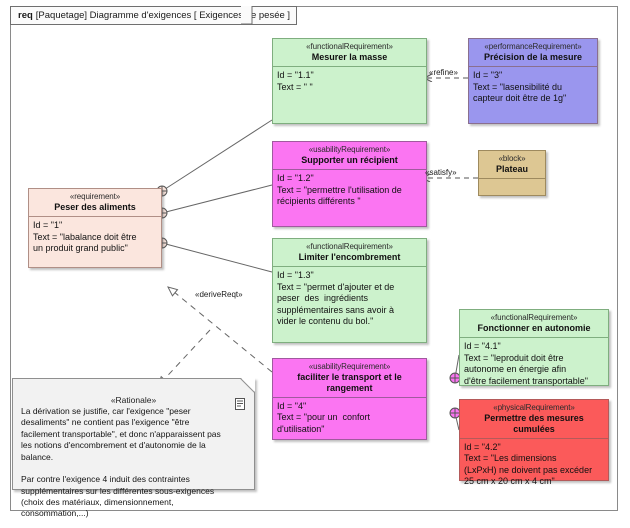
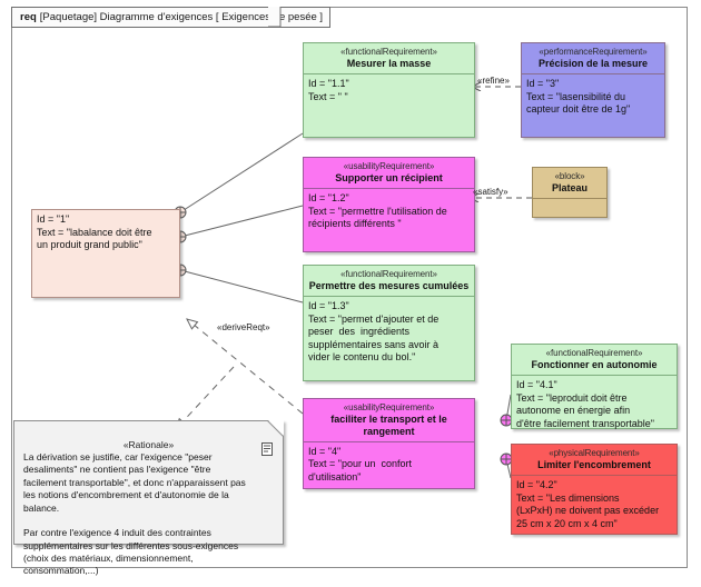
  req
  [Paquetage] Diagramme d'exigences [ Exigencese pesée ]
  «refine»
  «satisfy»
  «deriveReqt»
  «functionalRequirement»
  Mesurer la masse
  Id = "1.1"
  Text = " "
  «performanceRequirement»
  Précision de la mesure
  Id = "3"
  Text = "lasensibilité du
  capteur doit être de 1g"
  «usabilityRequirement»
  Supporter un récipient
  Id = "1.2"
  Text = "permettre l'utilisation de
  récipients différents "
  «block»
  Plateau
- «requirement»
- Peser des aliments
  Id = "1"
  Text = "labalance doit être
  un produit grand public"
  «functionalRequirement»
- Limiter l'encombrement
+ Permettre des mesures cumulées
  Id = "1.3"
  Text = "permet d'ajouter et de
  peser des ingrédients
  supplémentaires sans avoir à
  vider le contenu du bol."
  «functionalRequirement»
  Fonctionner en autonomie
  Id = "4.1"
  Text = "leproduit doit être
  autonome en énergie afin
  d'être facilement transportable"
  «usabilityRequirement»
  faciliter le transport et le rangement
  Id = "4"
  Text = "pour un confort
  d'utilisation"
  «physicalRequirement»
- Permettre des mesures cumulées
+ Limiter l'encombrement
  Id = "4.2"
  Text = "Les dimensions
  (LxPxH) ne doivent pas excéder
  25 cm x 20 cm x 4 cm"
  «Rationale»
  La dérivation se justifie, car l'exigence "peser
  desaliments" ne contient pas l'exigence "être
  facilement transportable", et donc n'apparaissent pas
  les notions d'encombrement et d'autonomie de la
  balance.
  Par contre l'exigence 4 induit des contraintes
  supplémentaires sur les différentes sous-exigences
  (choix des matériaux, dimensionnement,
  consommation,...)
